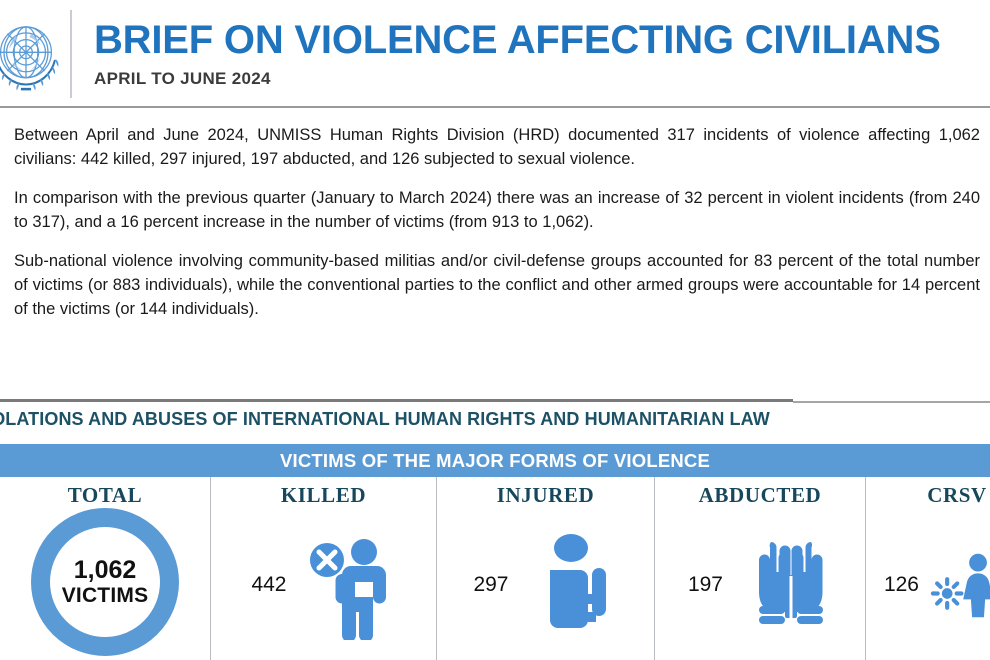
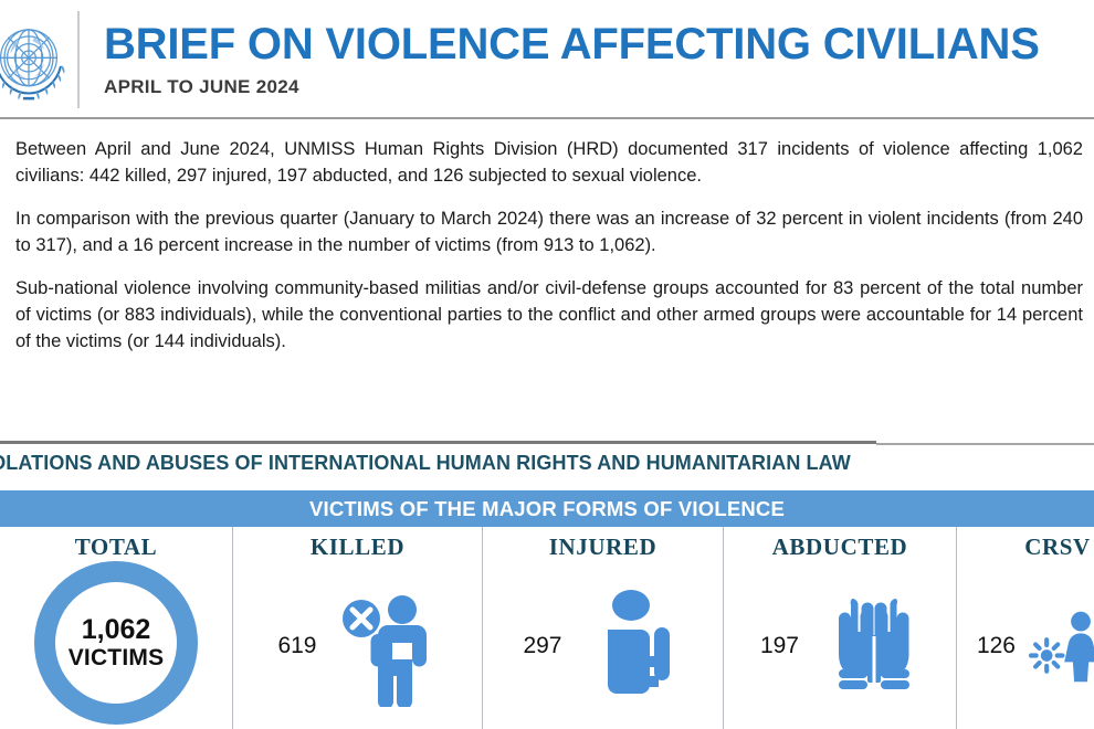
  BRIEF ON VIOLENCE AFFECTING CIVILIANS
  APRIL TO JUNE 2024
  Between April and June 2024, UNMISS Human Rights Division (HRD) documented 317 incidents of violence affecting 1,062 civilians: 442 killed, 297 injured, 197 abducted, and 126 subjected to sexual violence.
  In comparison with the previous quarter (January to March 2024) there was an increase of 32 percent in violent incidents (from 240 to 317), and a 16 percent increase in the number of victims (from 913 to 1,062).
  Sub-national violence involving community-based militias and/or civil-defense groups accounted for 83 percent of the total number of victims (or 883 individuals), while the conventional parties to the conflict and other armed groups were accountable for 14 percent of the victims (or 144 individuals).
  LATIONS AND ABUSES OF INTERNATIONAL HUMAN RIGHTS AND HUMANITARIAN LAW
  VICTIMS OF THE MAJOR FORMS OF VIOLENCE
  TOTAL
  1,062
  VICTIMS
  KILLED
- 442
+ 619
  INJURED
  297
  ABDUCTED
  197
  CRSV
  126
